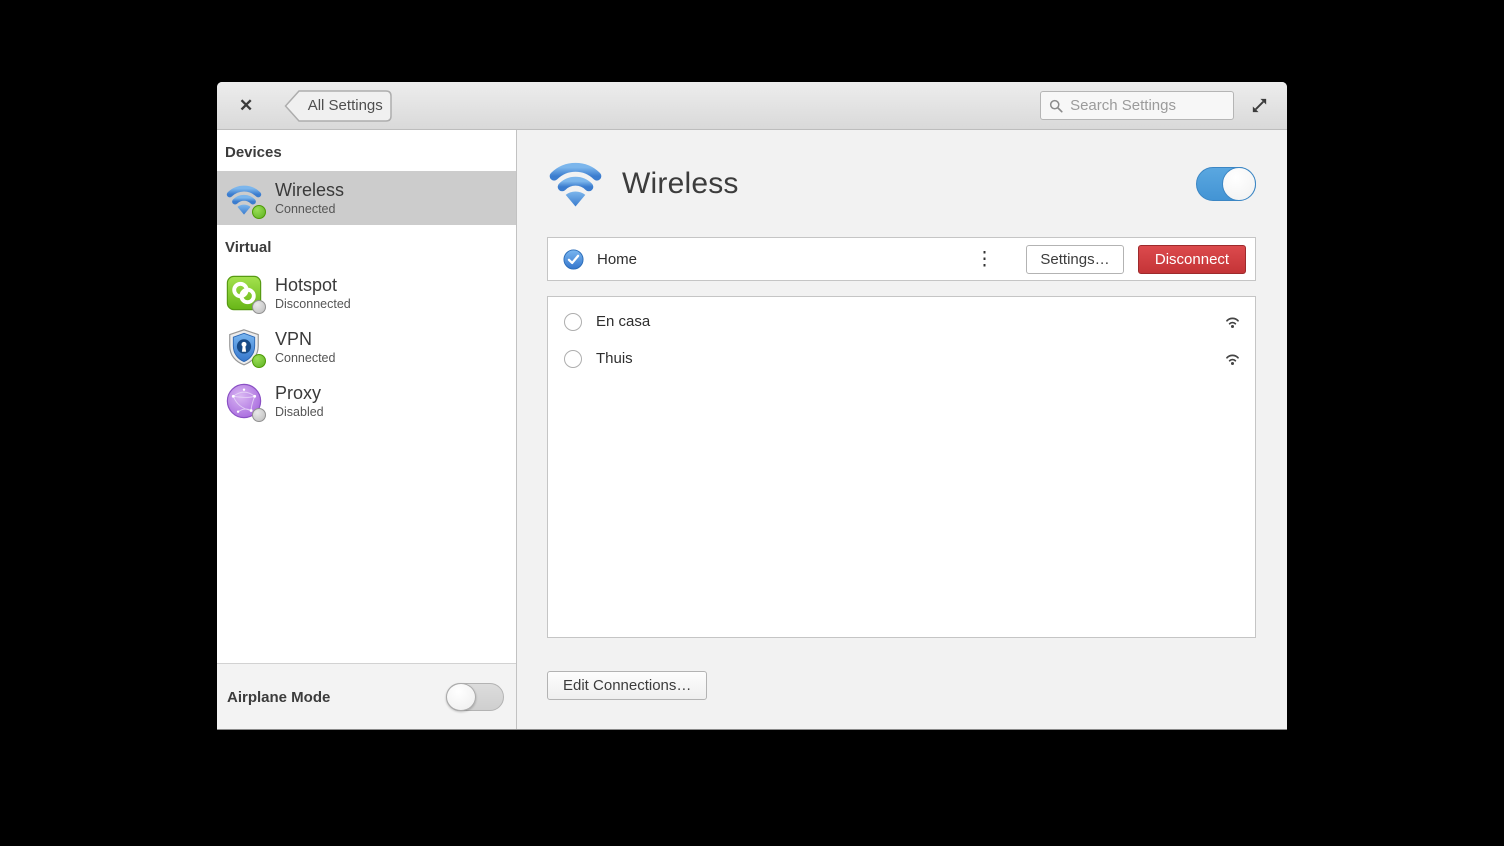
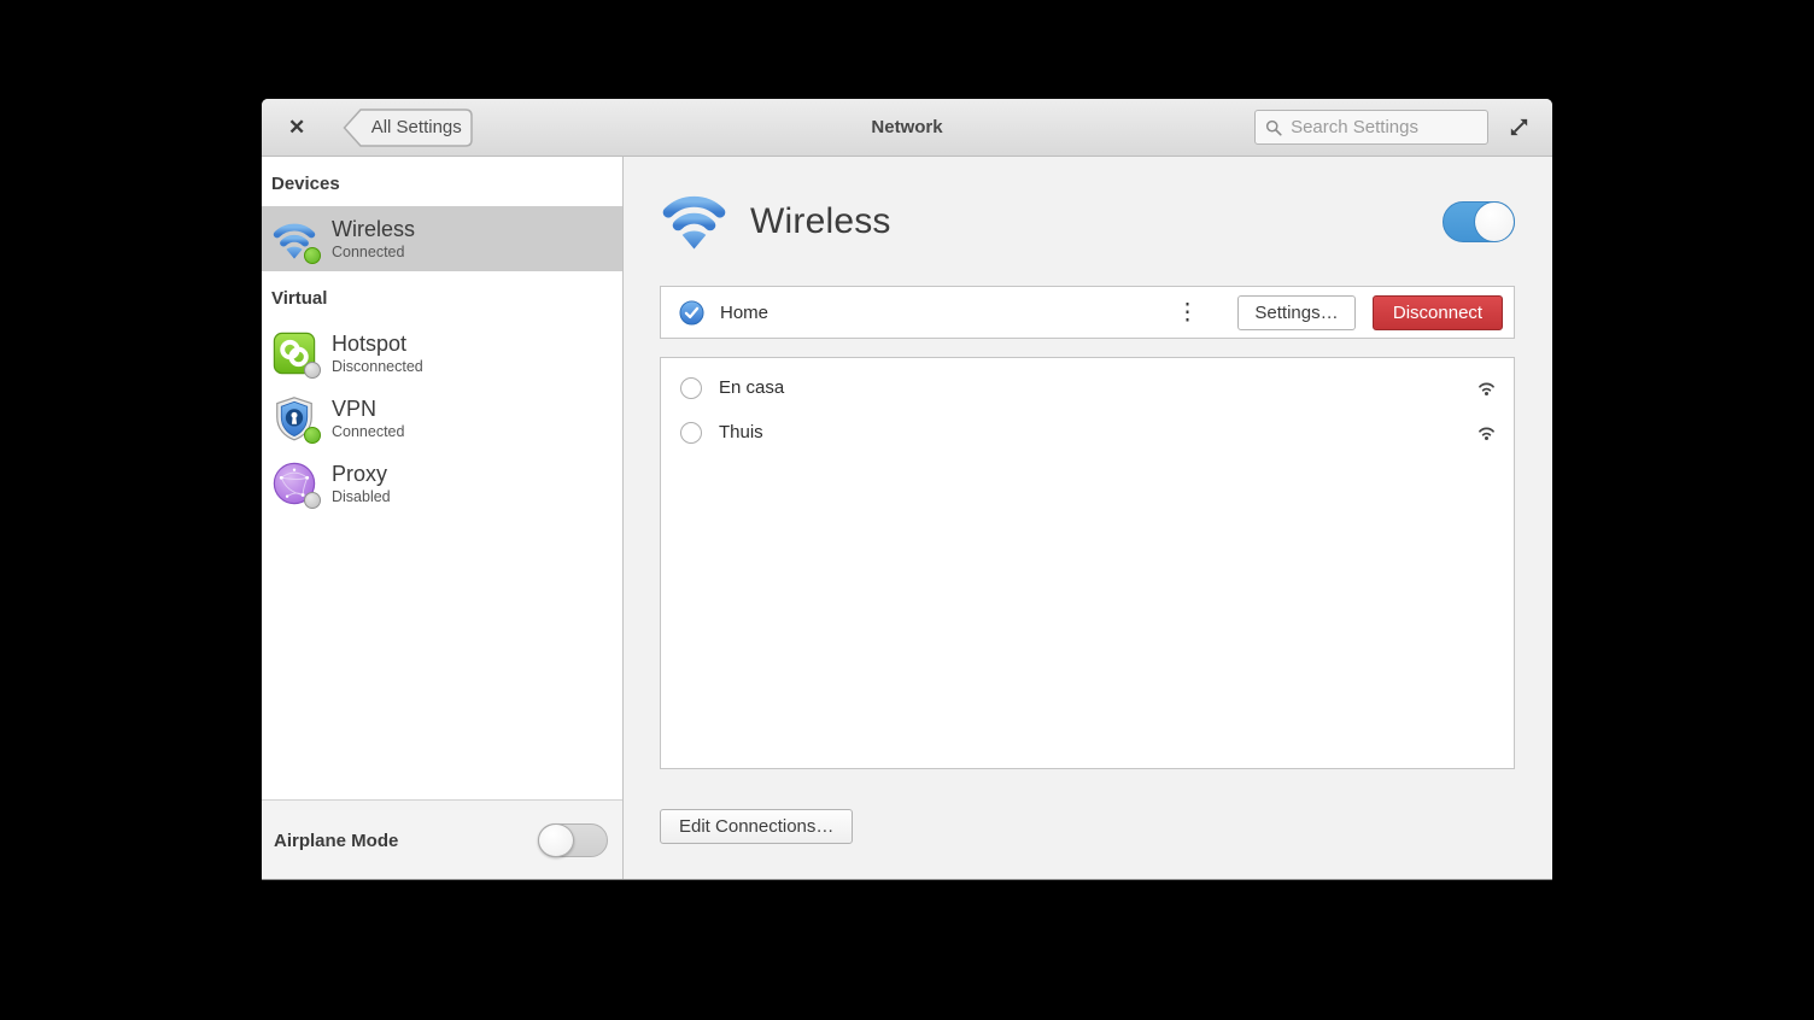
  ✕
  All Settings
+ Network
  Search Settings
  Devices
  Wireless
  Connected
  Virtual
  Hotspot
  Disconnected
  VPN
  Connected
  Proxy
  Disabled
  Airplane Mode
  Wireless
  Home
  ⋮
  Settings…
  Disconnect
  En casa
  Thuis
  Edit Connections…
